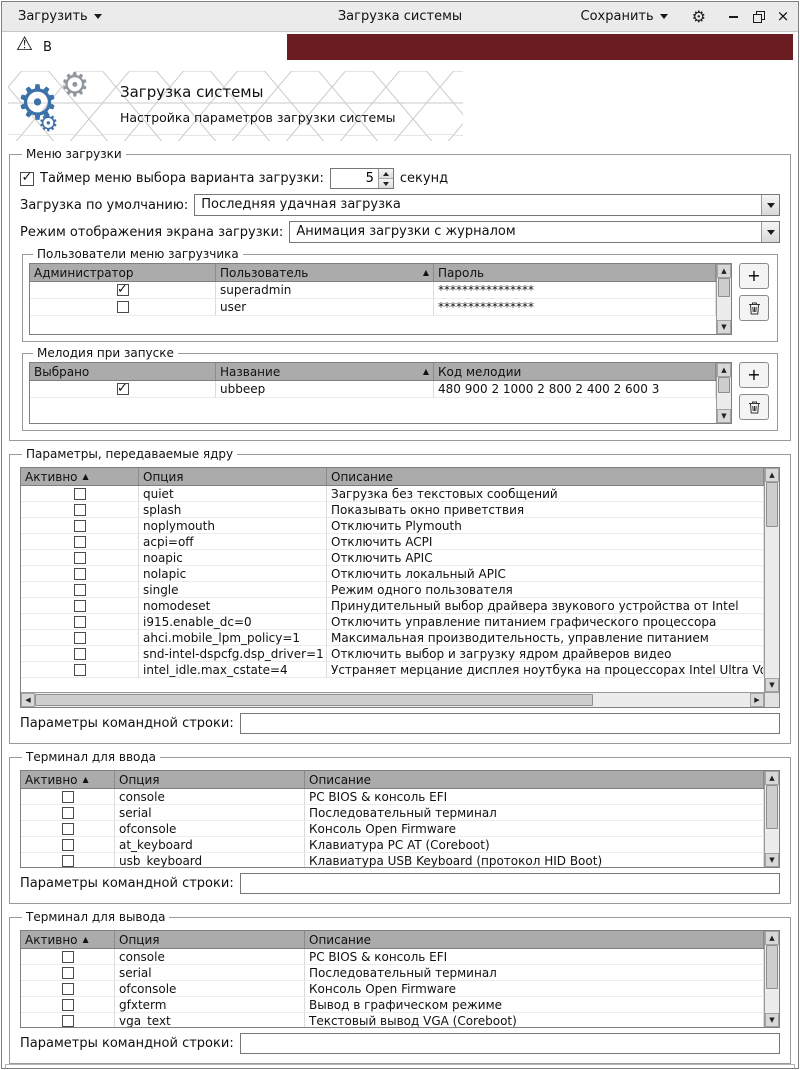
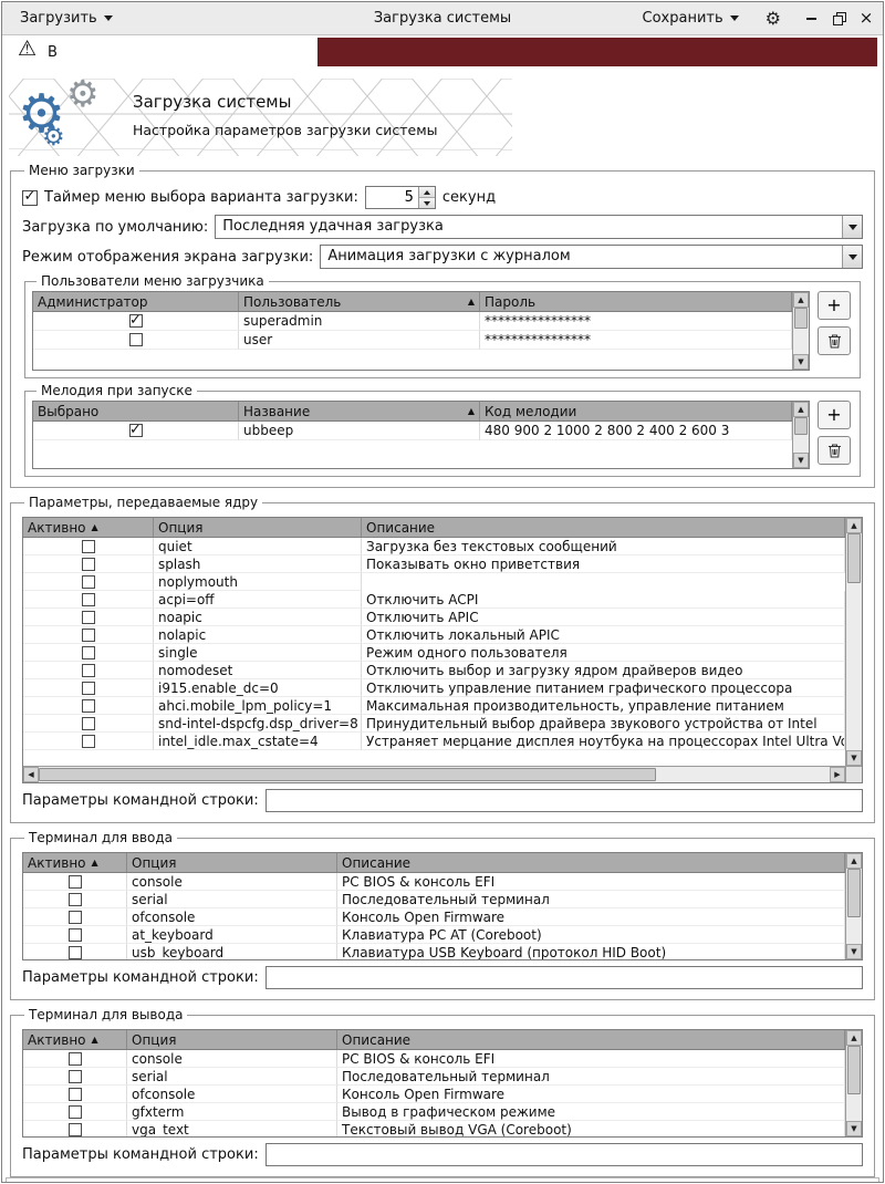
  Загрузить
  Загрузка системы
  Сохранить
  ⚙
  ×
  ⚠
  В
  ⚙
  ⚙
  ⚙
  Загрузка системы
  Настройка параметров загрузки системы
  Меню загрузки
  Таймер меню выбора варианта загрузки:
  5
  секунд
  Загрузка по умолчанию:
  Последняя удачная загрузка
  Режим отображения экрана загрузки:
  Анимация загрузки с журналом
  Пользователи меню загрузчика
  Администратор
  Пользователь
  ▲
  Пароль
  superadmin
  ****************
  user
  ****************
  ▲
  ▼
  +
  Мелодия при запуске
  Выбрано
  Название
  ▲
  Код мелодии
  ubbeep
  480 900 2 1000 2 800 2 400 2 600 3
  ▲
  ▼
  +
  Параметры, передаваемые ядру
  Активно
  ▲
  Опция
  Описание
  quiet
  Загрузка без текстовых сообщений
  splash
  Показывать окно приветствия
  noplymouth
- Отключить Plymouth
  acpi=off
  Отключить ACPI
  noapic
  Отключить APIC
  nolapic
  Отключить локальный APIC
  single
  Режим одного пользователя
  nomodeset
- Принудительный выбор драйвера звукового устройства от Intel
+ Отключить выбор и загрузку ядром драйверов видео
  i915.enable_dc=0
  Отключить управление питанием графического процессора
  ahci.mobile_lpm_policy=1
  Максимальная производительность, управление питанием
- snd-intel-dspcfg.dsp_driver=1
+ snd-intel-dspcfg.dsp_driver=8
- Отключить выбор и загрузку ядром драйверов видео
+ Принудительный выбор драйвера звукового устройства от Intel
  intel_idle.max_cstate=4
  Устраняет мерцание дисплея ноутбука на процессорах Intel Ultra V
  ▲
  ▼
  ◀
  ▶
  Параметры командной строки:
  Терминал для ввода
  Активно
  ▲
  Опция
  Описание
  console
  PC BIOS & консоль EFI
  serial
  Последовательный терминал
  ofconsole
  Консоль Open Firmware
  at_keyboard
  Клавиатура PC AT (Coreboot)
  usb_keyboard
  Клавиатура USB Keyboard (протокол HID Boot)
  ▲
  ▼
  Параметры командной строки:
  Терминал для вывода
  Активно
  ▲
  Опция
  Описание
  console
  PC BIOS & консоль EFI
  serial
  Последовательный терминал
  ofconsole
  Консоль Open Firmware
  gfxterm
  Вывод в графическом режиме
  vga_text
  Текстовый вывод VGA (Coreboot)
  ▲
  ▼
  Параметры командной строки:
